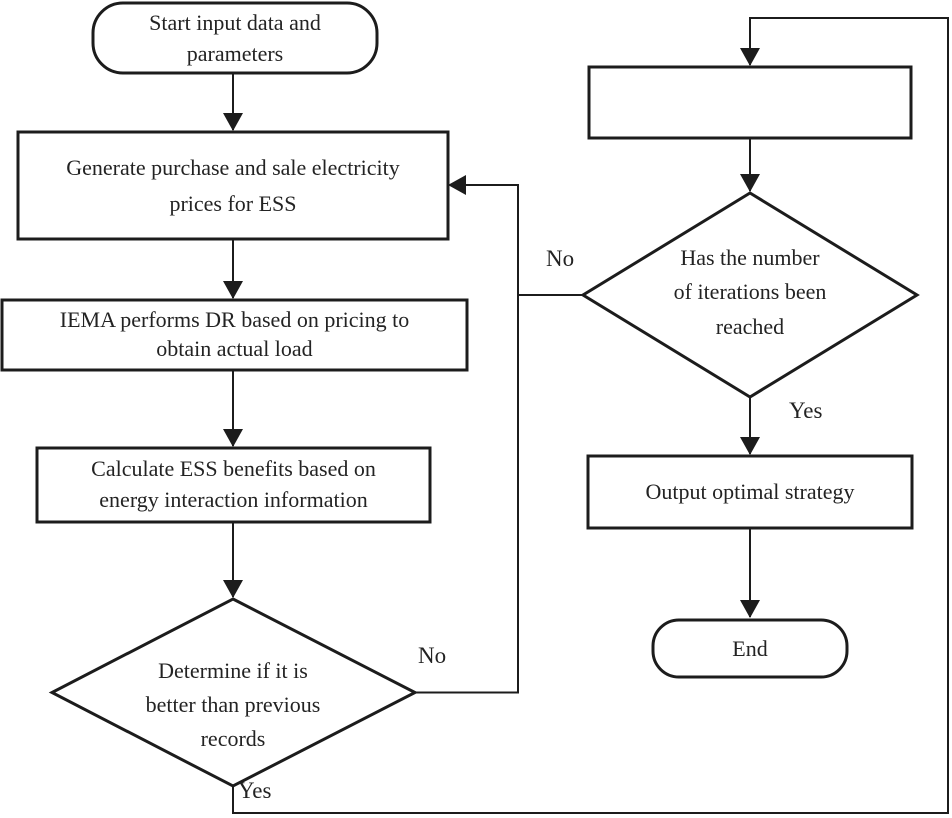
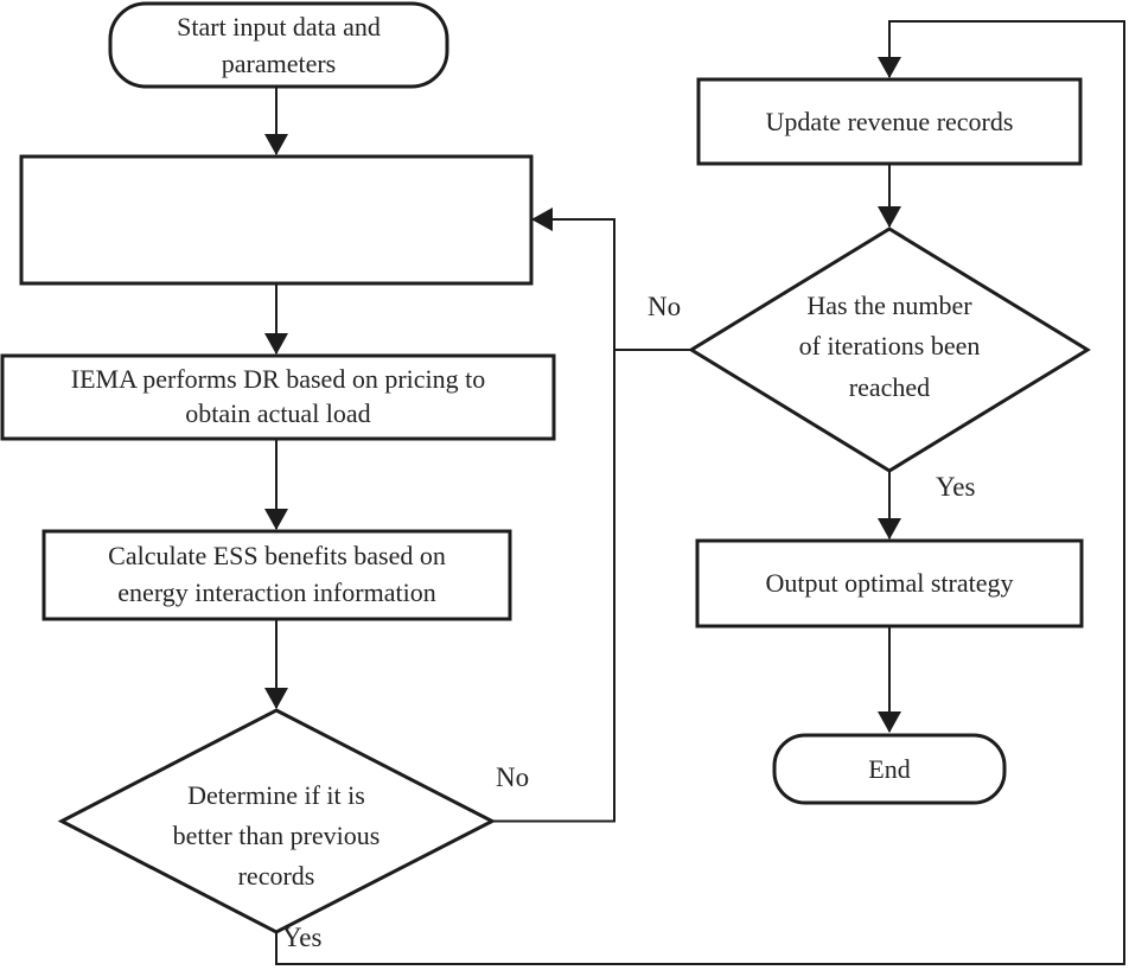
  Start input data and
  parameters
- Generate purchase and sale electricity
- prices for ESS
  IEMA performs DR based on pricing to
  obtain actual load
  Calculate ESS benefits based on
  energy interaction information
  Determine if it is
  better than previous
  records
+ Update revenue records
  Has the number
  of iterations been
  reached
  Output optimal strategy
  End
  No
  Yes
  No
  Yes
